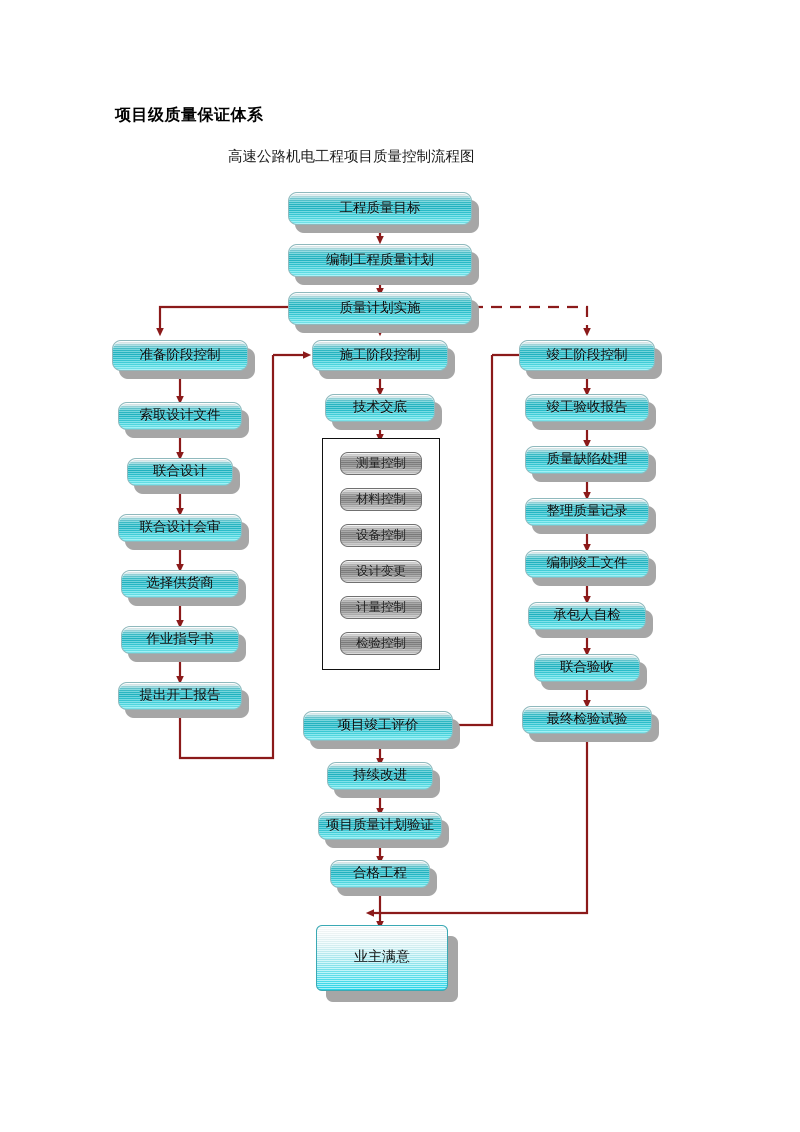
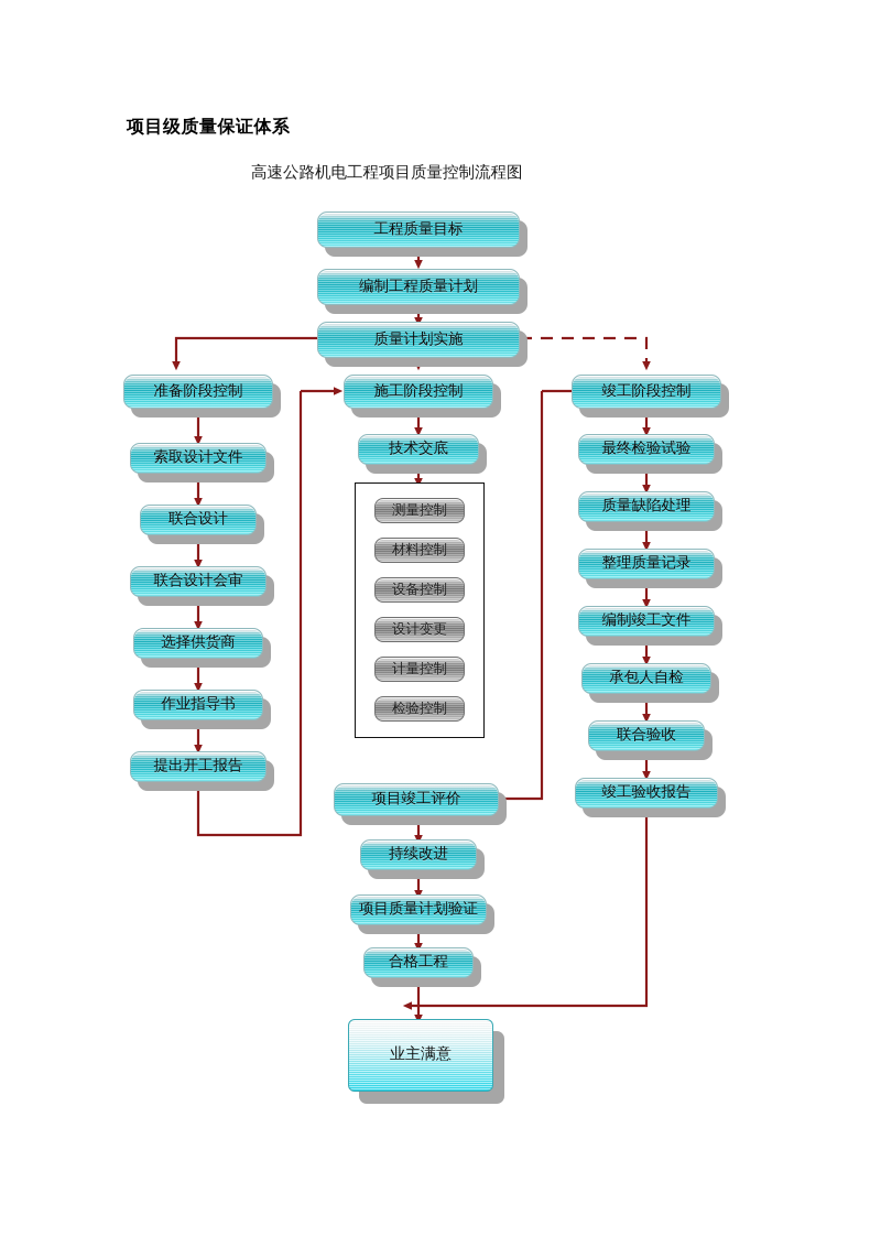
  项目级质量保证体系
  高速公路机电工程项目质量控制流程图
  工程质量目标
  编制工程质量计划
  质量计划实施
  准备阶段控制
  施工阶段控制
  竣工阶段控制
  索取设计文件
  联合设计
  联合设计会审
  选择供货商
  作业指导书
  提出开工报告
  技术交底
  测量控制
  材料控制
  设备控制
  设计变更
  计量控制
  检验控制
  项目竣工评价
  持续改进
  项目质量计划验证
  合格工程
- 竣工验收报告
+ 最终检验试验
  质量缺陷处理
  整理质量记录
  编制竣工文件
  承包人自检
  联合验收
- 最终检验试验
+ 竣工验收报告
  业主满意
